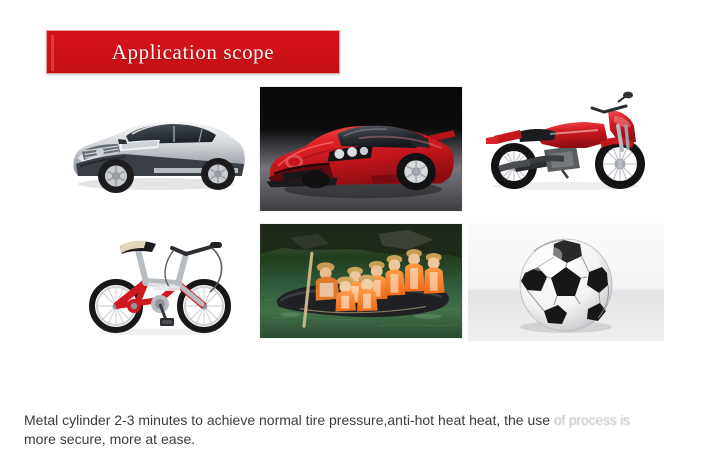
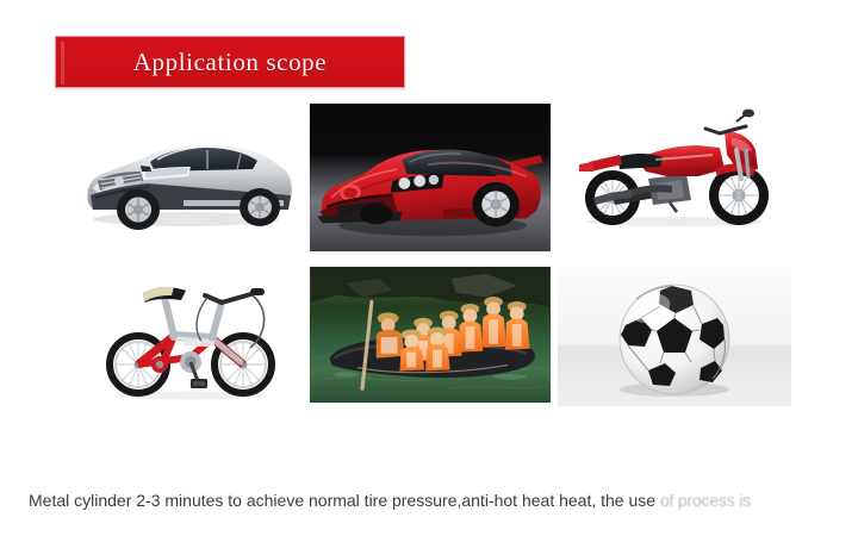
  Application scope
  Metal cylinder 2-3 minutes to achieve normal tire pressure,anti-hot heat heat, the use of process is
- more secure, more at ease.
